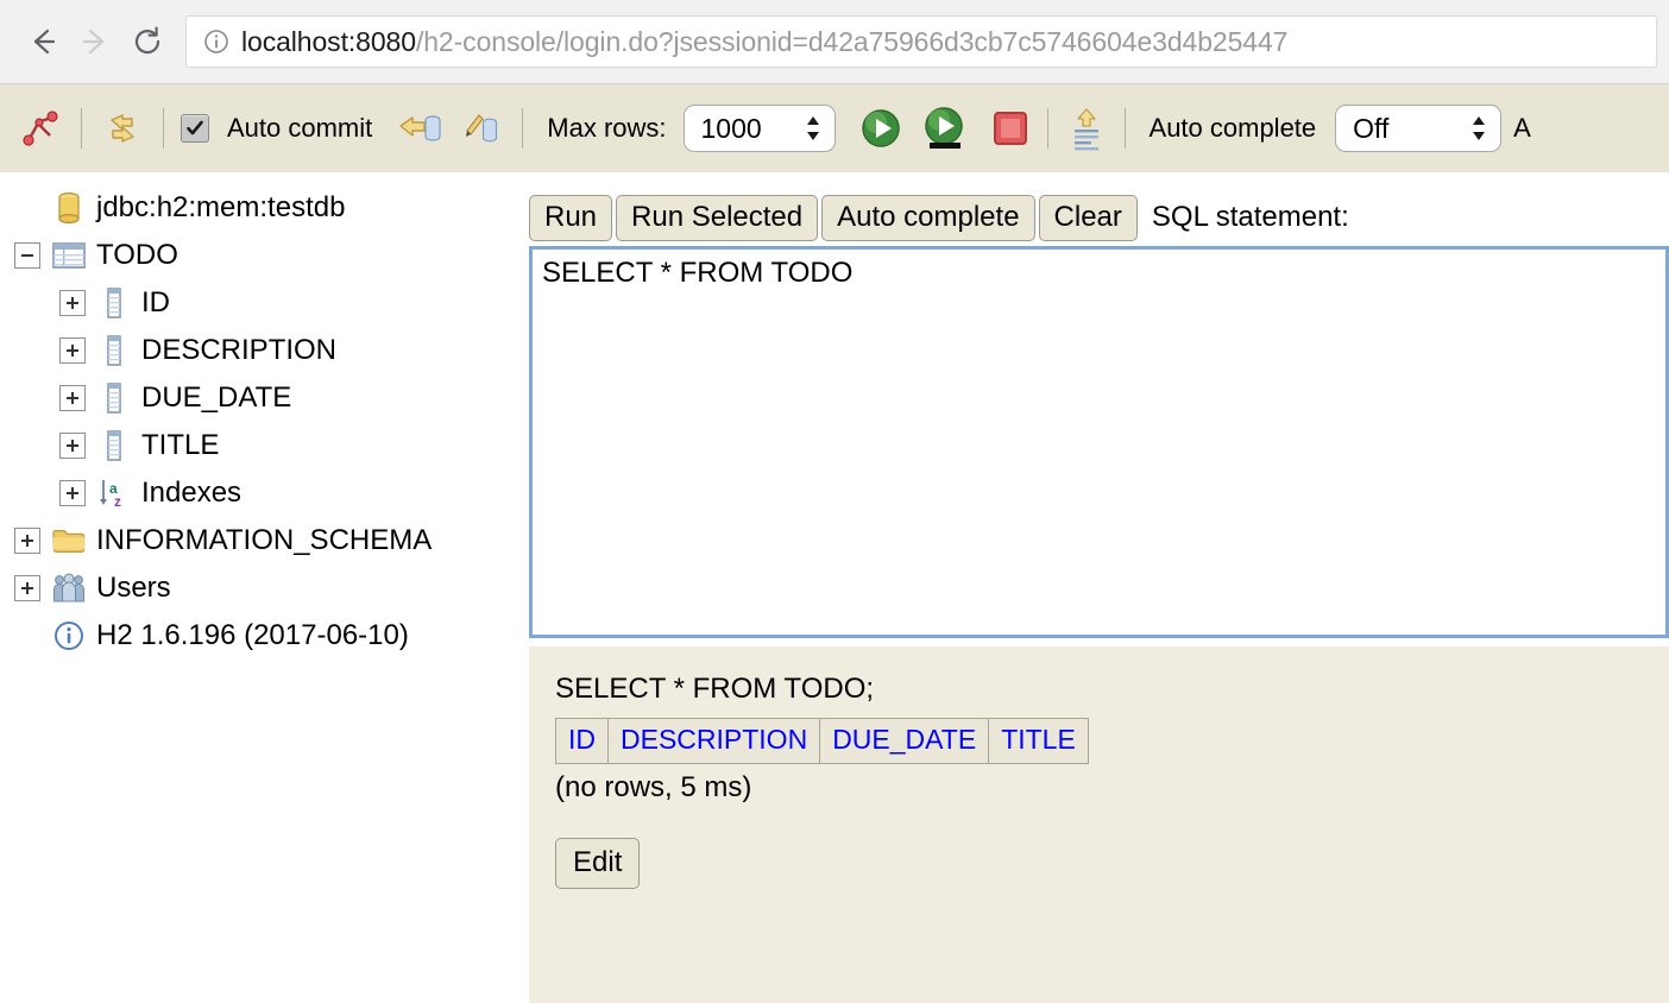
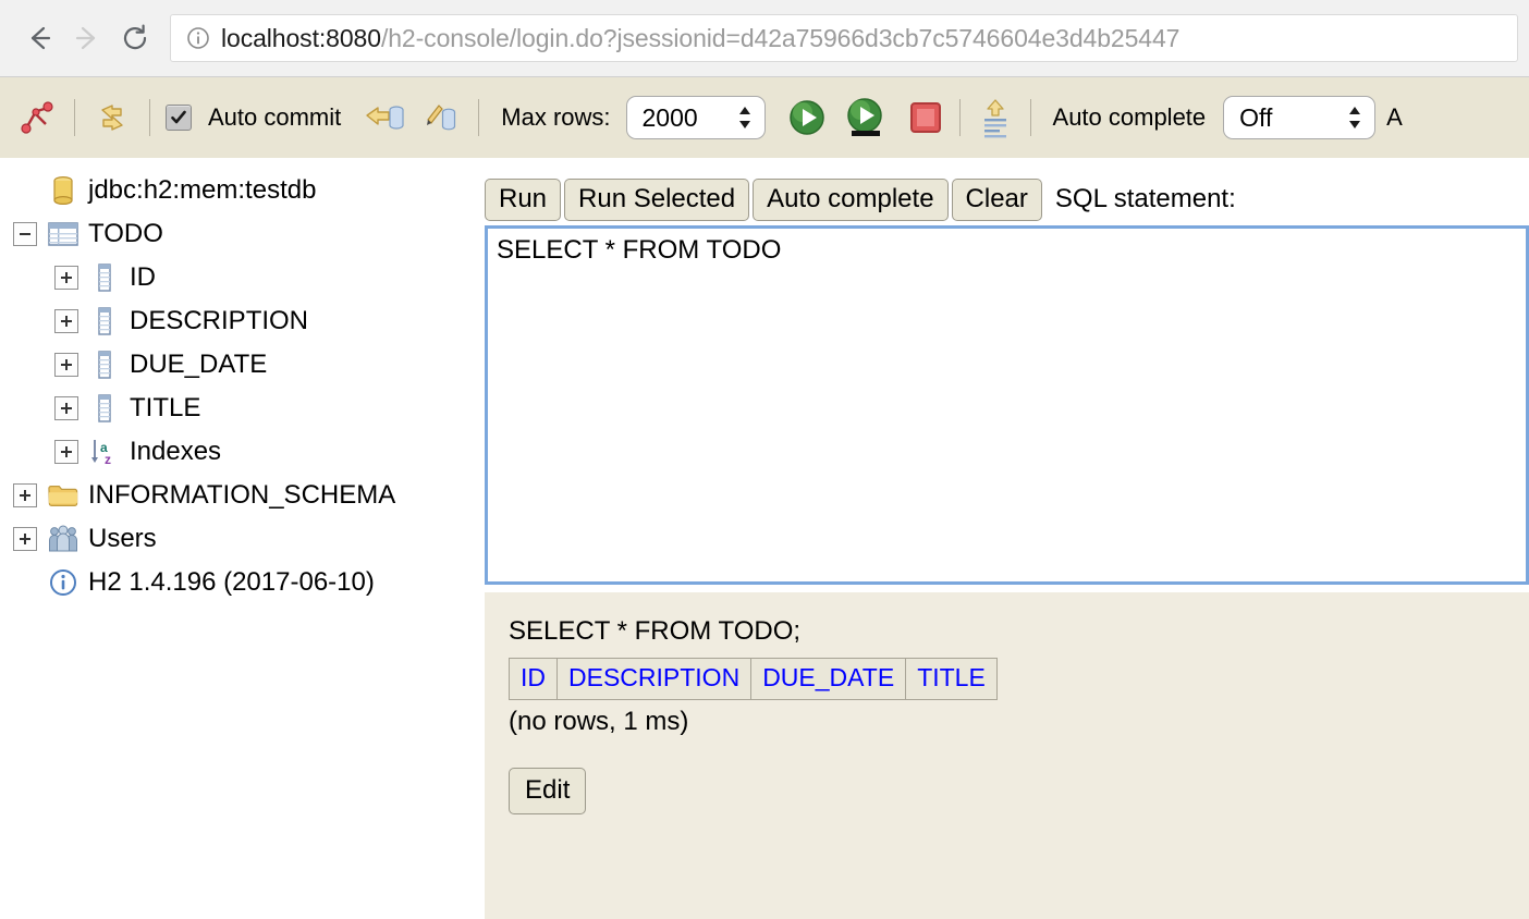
  localhost:8080/h2-console/login.do?jsessionid=d42a75966d3cb7c5746604e3d4b25447
  Auto commit
  Max rows:
- 1000
+ 2000
  Auto complete
  Off
  A
  jdbc:h2:mem:testdb
  TODO
  ID
  DESCRIPTION
  DUE_DATE
  TITLE
  a
  z
  Indexes
  INFORMATION_SCHEMA
  Users
- H2 1.6.196 (2017-06-10)
+ H2 1.4.196 (2017-06-10)
  Run
  Run Selected
  Auto complete
  Clear
  SQL statement:
  SELECT * FROM TODO
  SELECT * FROM TODO;
  ID	DESCRIPTION	DUE_DATE	TITLE
- (no rows, 5 ms)
+ (no rows, 1 ms)
  Edit
